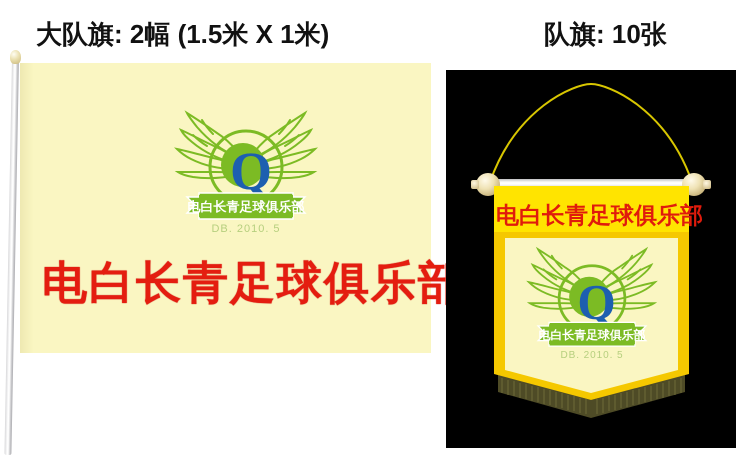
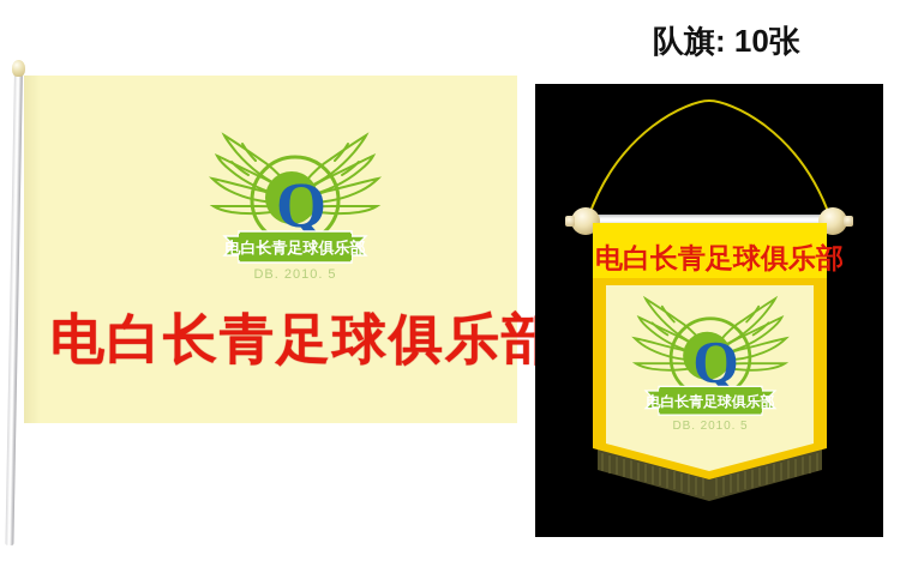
- 大队旗: 2幅 (1.5米 X 1米)
  队旗: 10张
  Q
  电白长青足球俱乐部
  DB. 2010. 5
  电白长青足球俱乐部
  电白长青足球俱乐部
  Q
  电白长青足球俱乐部
  DB. 2010. 5
